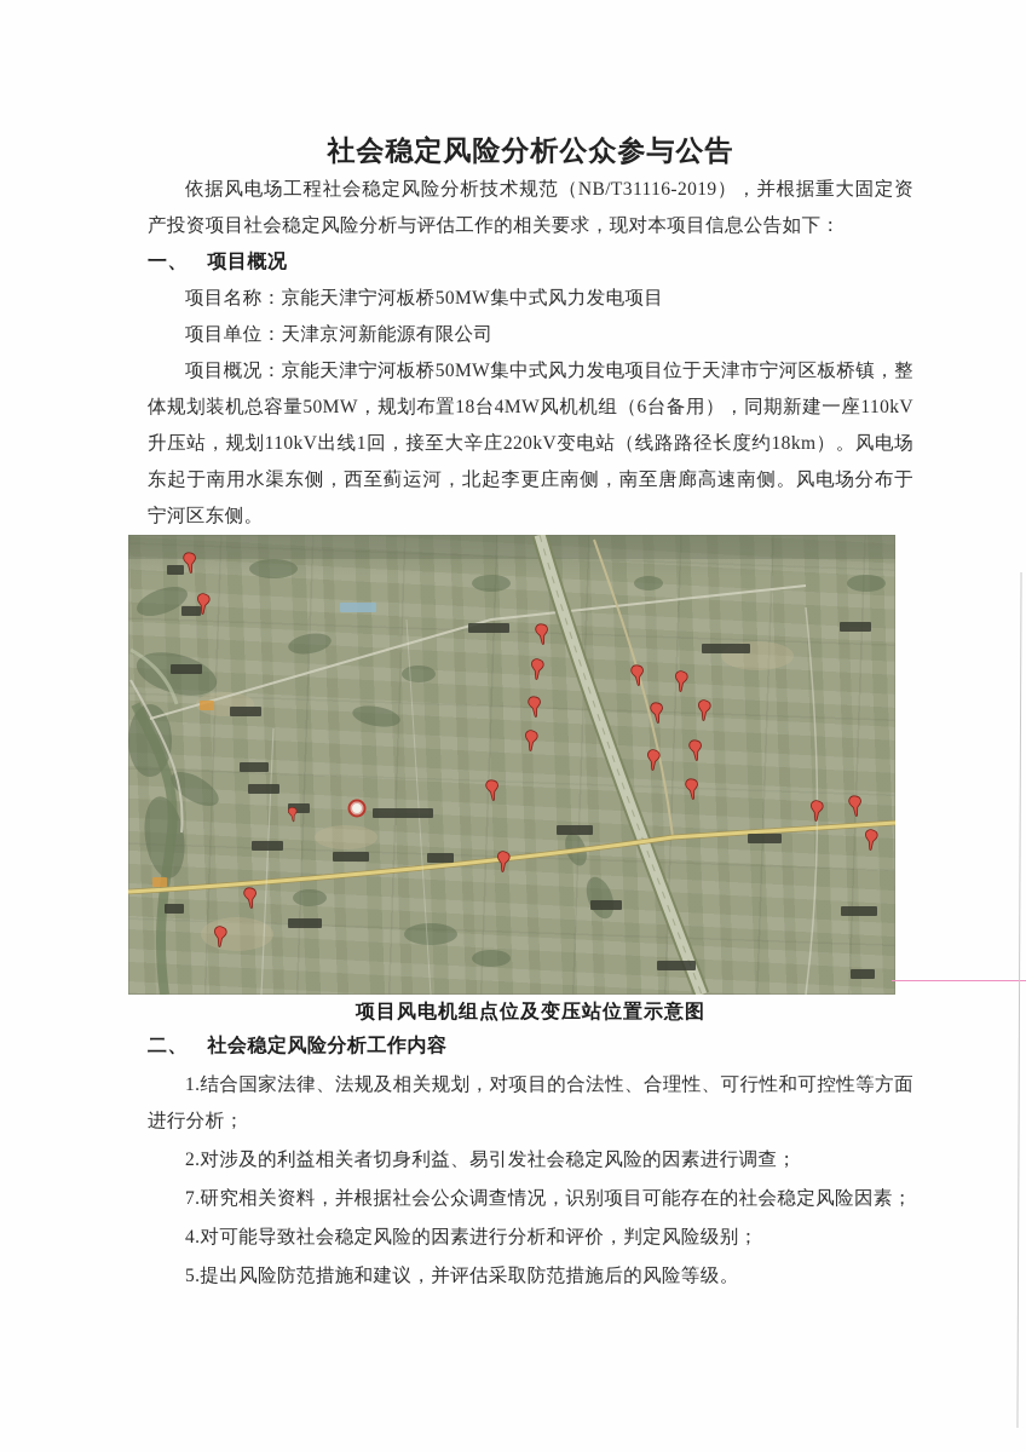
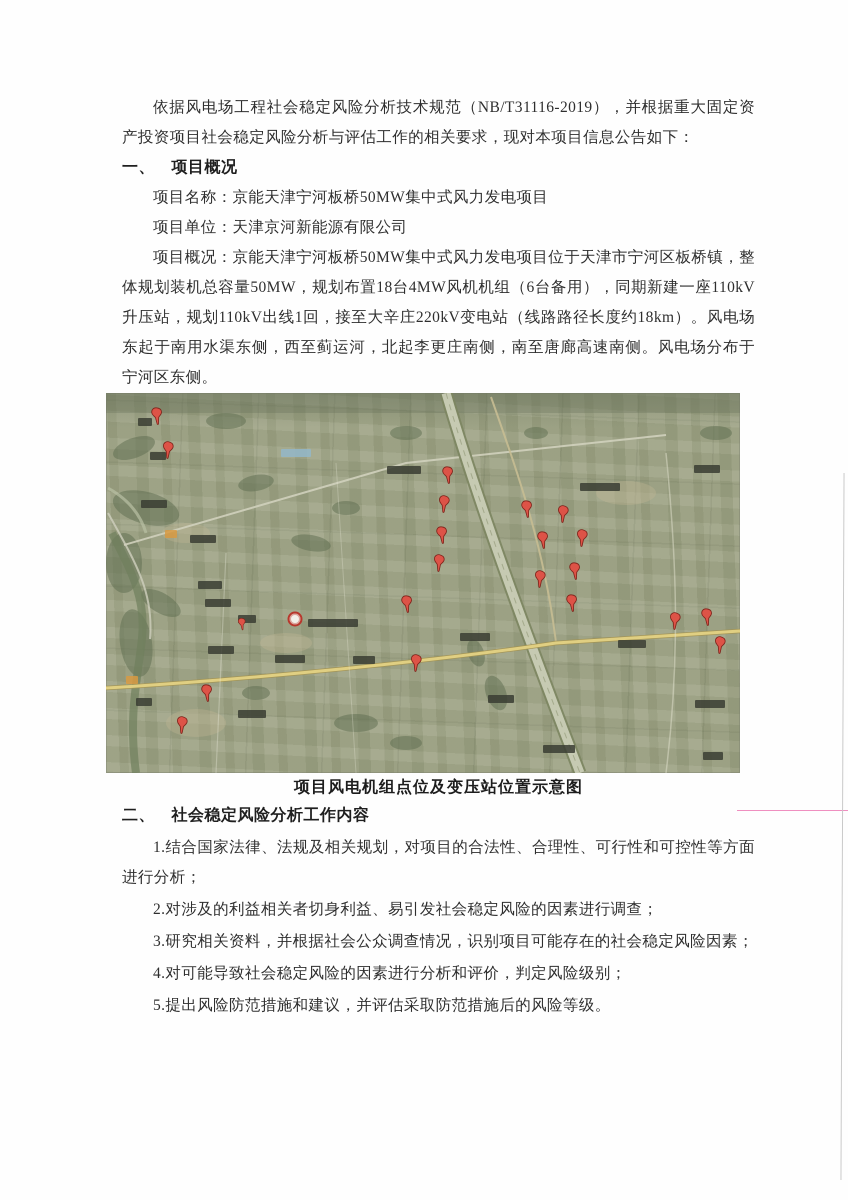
- 社会稳定风险分析公众参与公告
  依据风电场工程社会稳定风险分析技术规范（NB/T31116-2019），并根据重大固定资产投资项目社会稳定风险分析与评估工作的相关要求，现对本项目信息公告如下：
  一、 项目概况
  项目名称：京能天津宁河板桥50MW集中式风力发电项目
  项目单位：天津京河新能源有限公司
  项目概况：京能天津宁河板桥50MW集中式风力发电项目位于天津市宁河区板桥镇，整体规划装机总容量50MW，规划布置18台4MW风机机组（6台备用），同期新建一座110kV升压站，规划110kV出线1回，接至大辛庄220kV变电站（线路路径长度约18km）。风电场东起于南用水渠东侧，西至蓟运河，北起李更庄南侧，南至唐廊高速南侧。风电场分布于宁河区东侧。
  项目风电机组点位及变压站位置示意图
  二、 社会稳定风险分析工作内容
  1.结合国家法律、法规及相关规划，对项目的合法性、合理性、可行性和可控性等方面进行分析；
  2.对涉及的利益相关者切身利益、易引发社会稳定风险的因素进行调查；
- 7.研究相关资料，并根据社会公众调查情况，识别项目可能存在的社会稳定风险因素；
+ 3.研究相关资料，并根据社会公众调查情况，识别项目可能存在的社会稳定风险因素；
  4.对可能导致社会稳定风险的因素进行分析和评价，判定风险级别；
  5.提出风险防范措施和建议，并评估采取防范措施后的风险等级。
